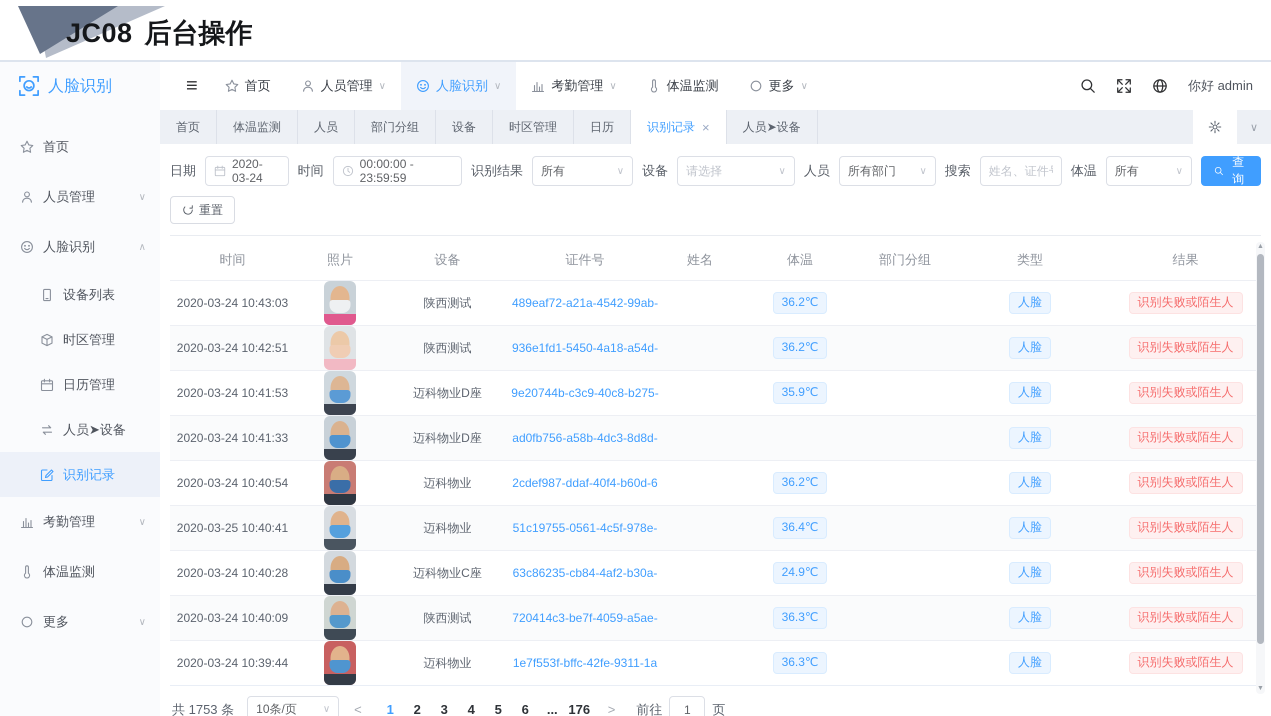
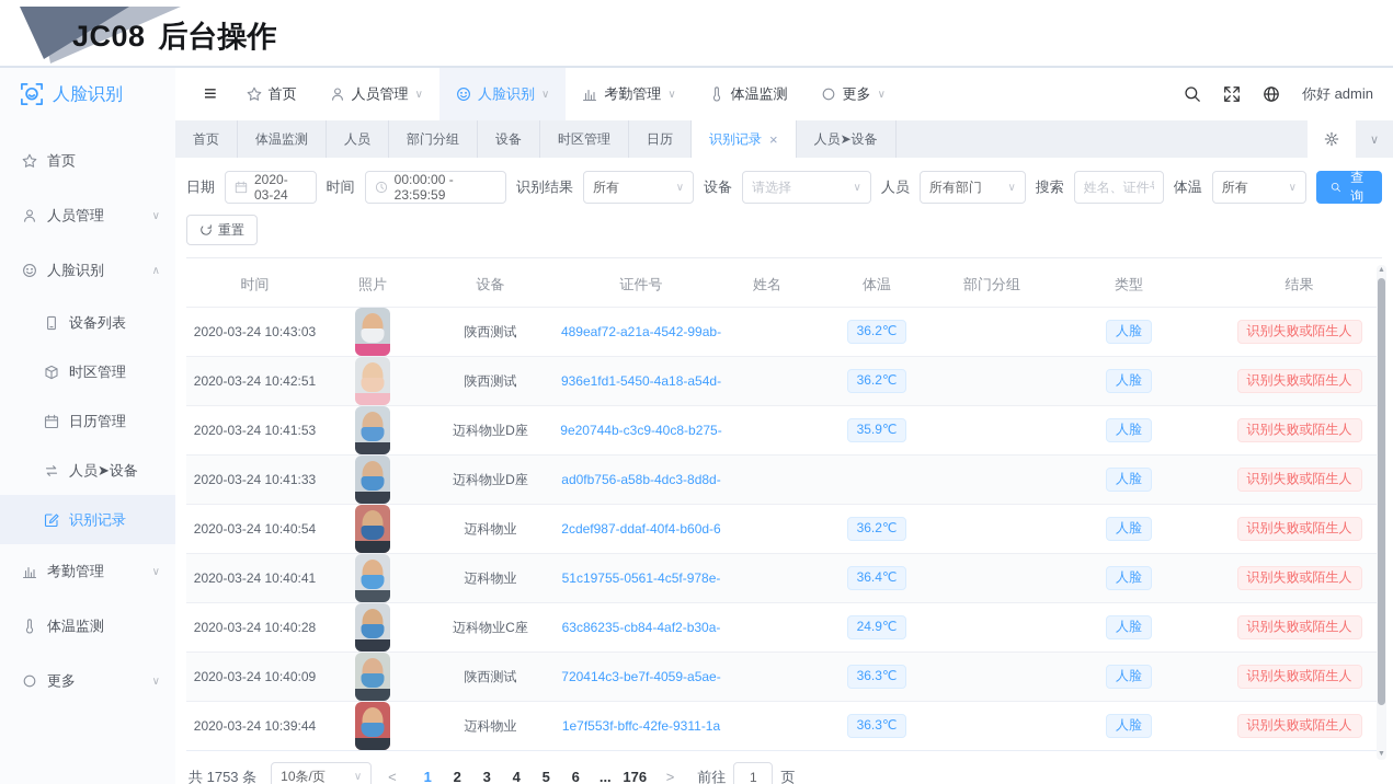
  JC08
  后台操作
  人脸识别
  首页
  人员管理
  ∨
  人脸识别
  ∧
  设备列表
  时区管理
  日历管理
  人员➤设备
  识别记录
  考勤管理
  ∨
  体温监测
  更多
  ∨
  ≡
  首页
  人员管理
  ∨
  人脸识别
  ∨
  考勤管理
  ∨
  体温监测
  更多
  ∨
  你好 admin
  首页
  体温监测
  人员
  部门分组
  设备
  时区管理
  日历
  识别记录
  ×
  人员➤设备
  ∨
  日期
  2020-03-24
  时间
  00:00:00 - 23:59:59
  识别结果
  所有
  ∨
  设备
  请选择
  ∨
  人员
  所有部门
  ∨
  搜索
  姓名、证件
  体温
  所有
  ∨
  查询
  重置
  时间
  照片
  设备
  证件号
  姓名
  体温
  部门分组
  类型
  结果
  2020-03-24 10:43:03
  陕西测试
  489eaf72-a21a-4542-99ab-
  36.2℃
  人脸
  识别失败或陌生人
  2020-03-24 10:42:51
  陕西测试
  936e1fd1-5450-4a18-a54d-
  36.2℃
  人脸
  识别失败或陌生人
  2020-03-24 10:41:53
  迈科物业D座
  9e20744b-c3c9-40c8-b275-
  35.9℃
  人脸
  识别失败或陌生人
  2020-03-24 10:41:33
  迈科物业D座
  ad0fb756-a58b-4dc3-8d8d-
  人脸
  识别失败或陌生人
  2020-03-24 10:40:54
  迈科物业
  2cdef987-ddaf-40f4-b60d-6
  36.2℃
  人脸
  识别失败或陌生人
- 2020-03-25 10:40:41
+ 2020-03-24 10:40:41
  迈科物业
  51c19755-0561-4c5f-978e-
  36.4℃
  人脸
  识别失败或陌生人
  2020-03-24 10:40:28
  迈科物业C座
  63c86235-cb84-4af2-b30a-
  24.9℃
  人脸
  识别失败或陌生人
  2020-03-24 10:40:09
  陕西测试
  720414c3-be7f-4059-a5ae-
  36.3℃
  人脸
  识别失败或陌生人
  2020-03-24 10:39:44
  迈科物业
  1e7f553f-bffc-42fe-9311-1a
  36.3℃
  人脸
  识别失败或陌生人
  共 1753 条
  10条/页
  ∨
  <
  1
  2
  3
  4
  5
  6
  ...
  176
  >
  前往
  1
  页
